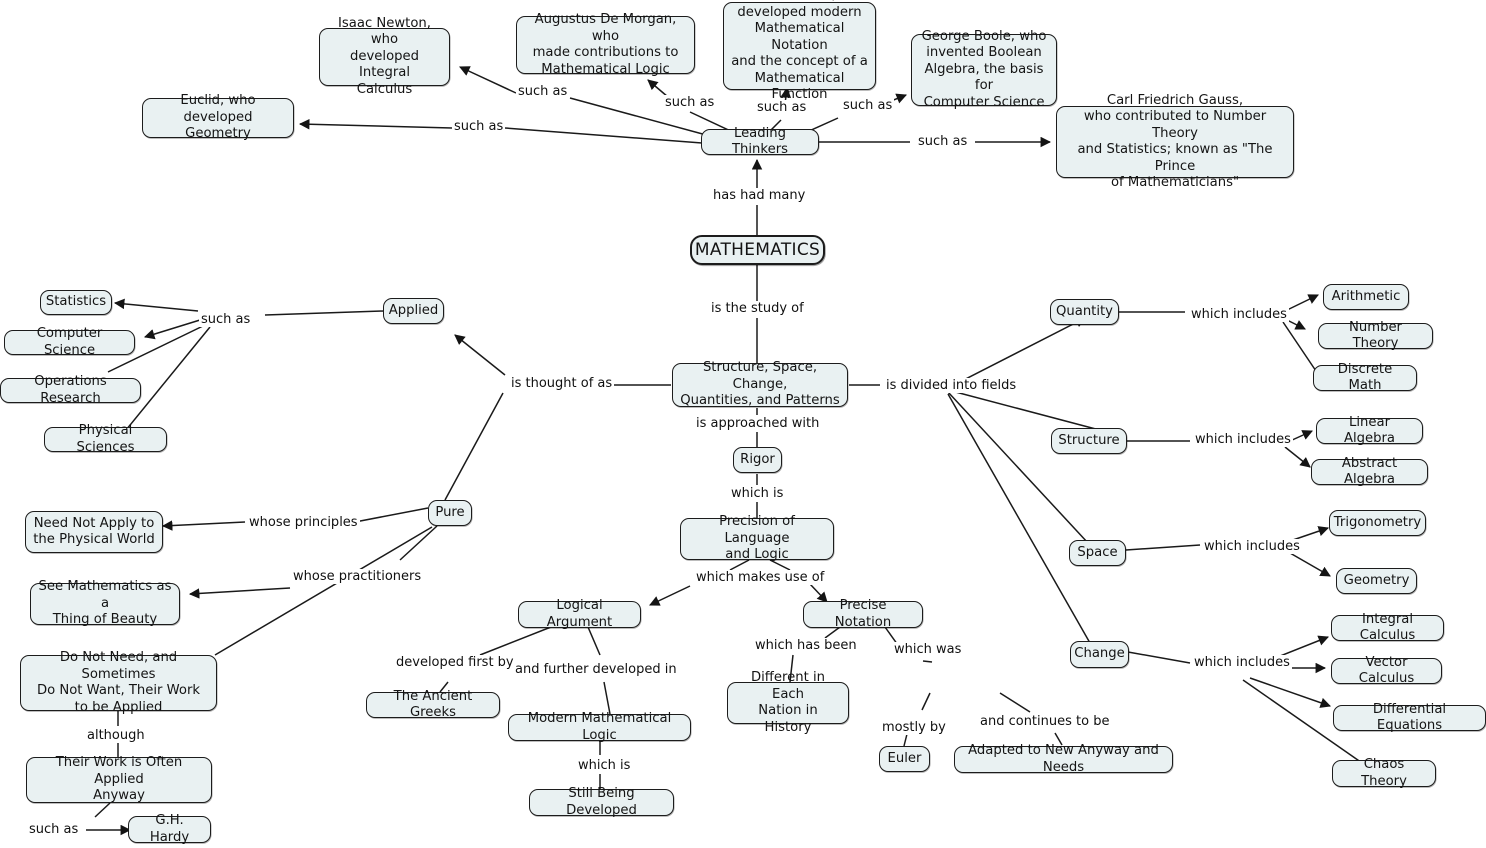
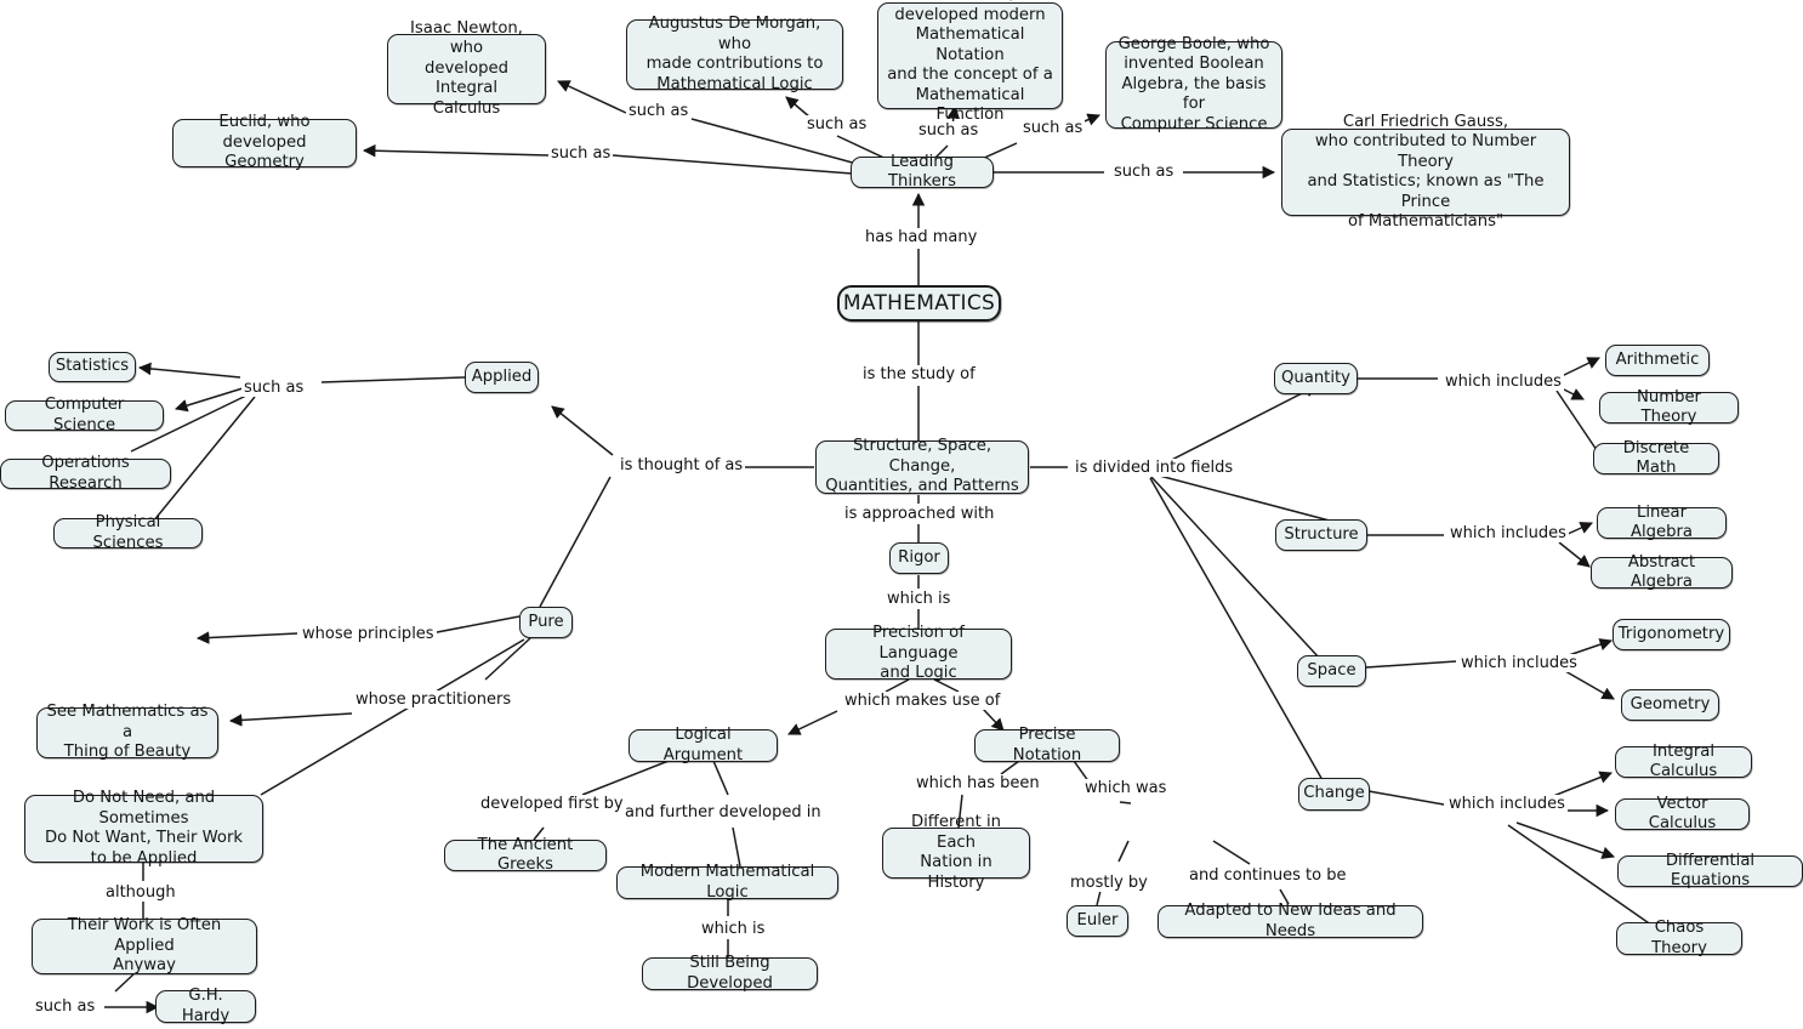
  Euclid, who developed
  Geometry
  Isaac Newton, who
  developed Integral
  Calculus
  Augustus De Morgan, who
  made contributions to
  Mathematical Logic
  developed modern
  Mathematical Notation
  and the concept of a
  Mathematical Function
  George Boole, who
  invented Boolean
  Algebra, the basis for
  Computer Science
  Carl Friedrich Gauss,
  who contributed to Number Theory
  and Statistics; known as "The Prince
  of Mathematicians"
  Leading Thinkers
  MATHEMATICS
  Structure, Space, Change,
  Quantities, and Patterns
  Rigor
  Precision of Language
  and Logic
  Applied
  Statistics
  Computer Science
  Operations Research
  Physical Sciences
  Pure
- Need Not Apply to
- the Physical World
  See Mathematics as a
  Thing of Beauty
  Do Not Need, and Sometimes
  Do Not Want, Their Work
  to be Applied
  Their Work is Often Applied
  Anyway
  G.H. Hardy
  Logical Argument
  The Ancient Greeks
  Modern Mathematical Logic
  Still Being Developed
  Precise Notation
  Different in Each
  Nation in History
  Euler
- Adapted to New Anyway and Needs
+ Adapted to New Ideas and Needs
  Quantity
  Arithmetic
  Number Theory
  Discrete Math
  Structure
  Linear Algebra
  Abstract Algebra
  Space
  Trigonometry
  Geometry
  Change
  Integral Calculus
  Vector Calculus
  Differential Equations
  Chaos Theory
  such as
  such as
  such as
  such as
  such as
  such as
  has had many
  is the study of
  is thought of as
  is divided into fields
  is approached with
  which is
  which makes use of
  such as
  whose principles
  whose practitioners
  although
  such as
  developed first by
  and further developed in
  which is
  which has been
  which was
  mostly by
  and continues to be
  which includes
  which includes
  which includes
  which includes
